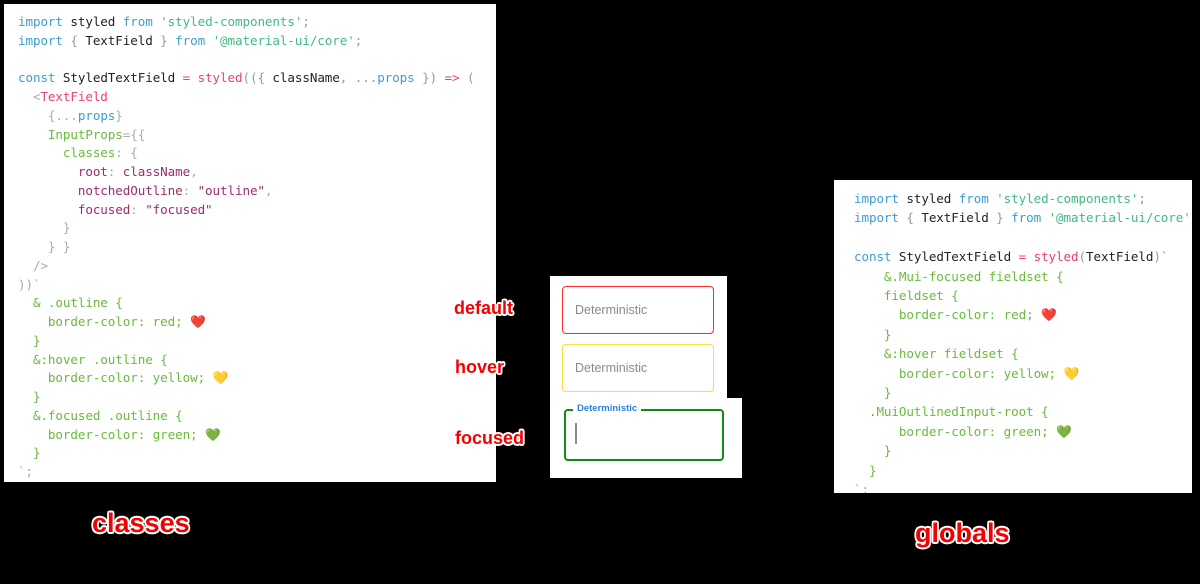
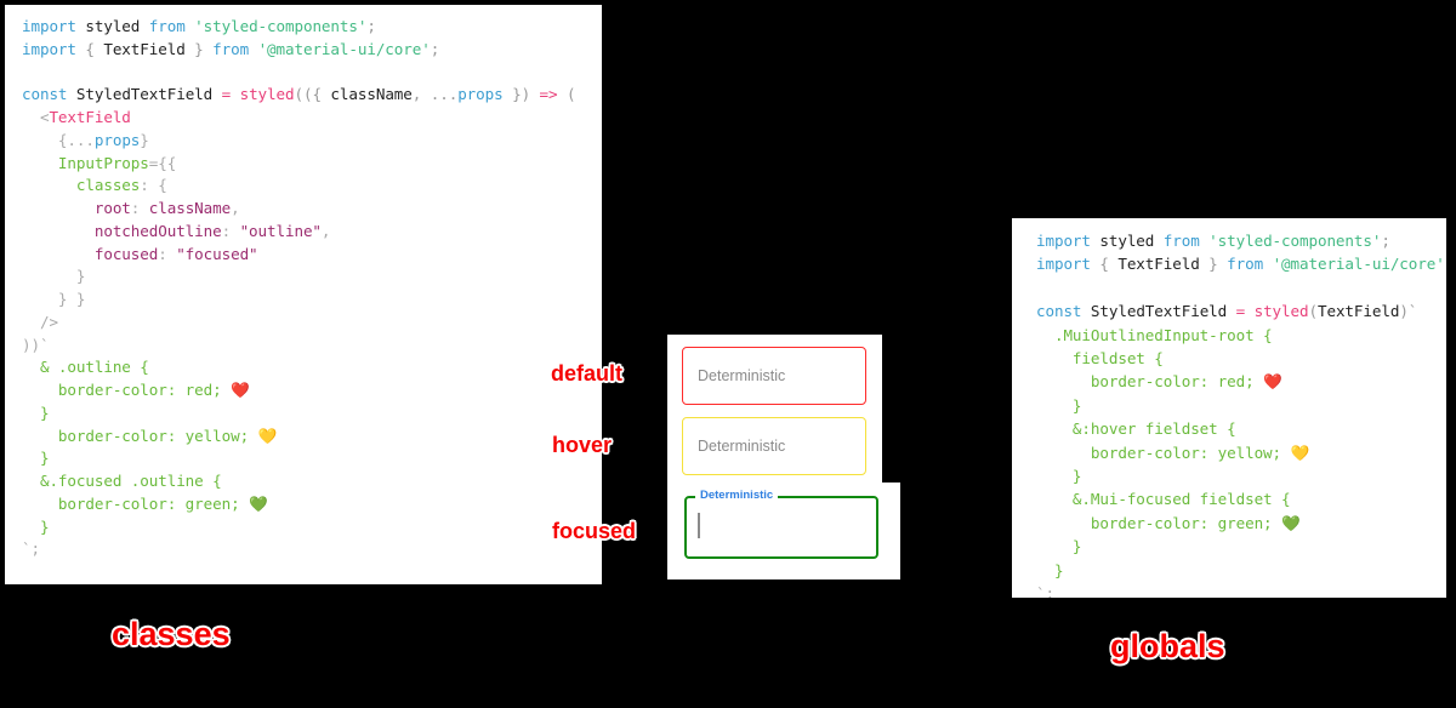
  import styled from 'styled-components';
  import { TextField } from '@material-ui/core';
  const StyledTextField = styled(({ className, ...props }) => (
  <TextField
  {...props}
  InputProps={{
  classes: {
  root: className,
  notchedOutline: "outline",
  focused: "focused"
  }
  } }
  />
  ))`
  & .outline {
  border-color: red; ❤️
  }
- &:hover .outline {
  border-color: yellow; 💛
  }
  &.focused .outline {
  border-color: green; 💚
  }
  `;
  import styled from 'styled-components';
  import { TextField } from '@material-ui/core'
  const StyledTextField = styled(TextField)`
- &.Mui-focused fieldset {
+ .MuiOutlinedInput-root {
  fieldset {
  border-color: red; ❤️
  }
  &:hover fieldset {
  border-color: yellow; 💛
  }
- .MuiOutlinedInput-root {
+ &.Mui-focused fieldset {
  border-color: green; 💚
  }
  }
  `;
  Deterministic
  Deterministic
  Deterministic
  default
  hover
  focused
  classes
  globals
